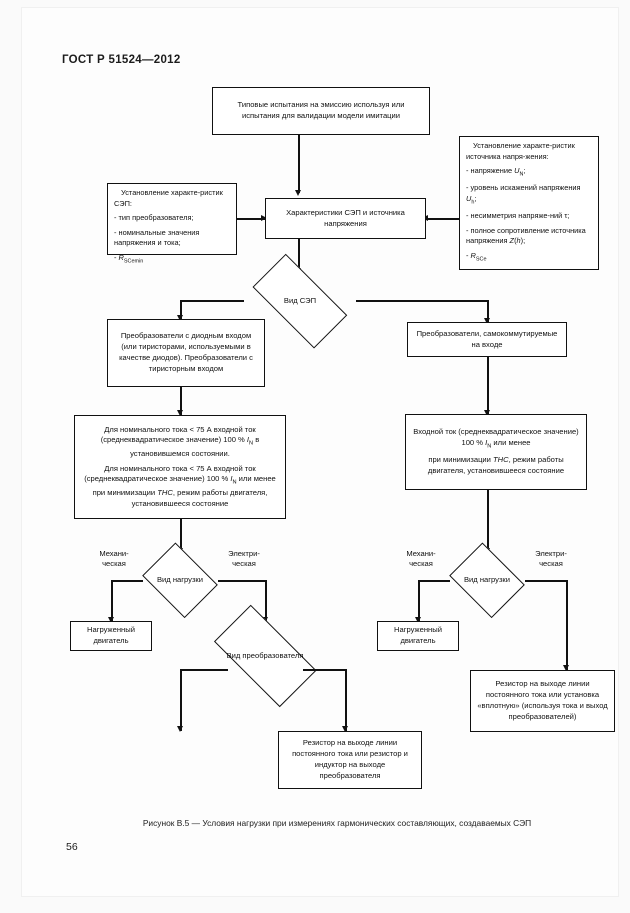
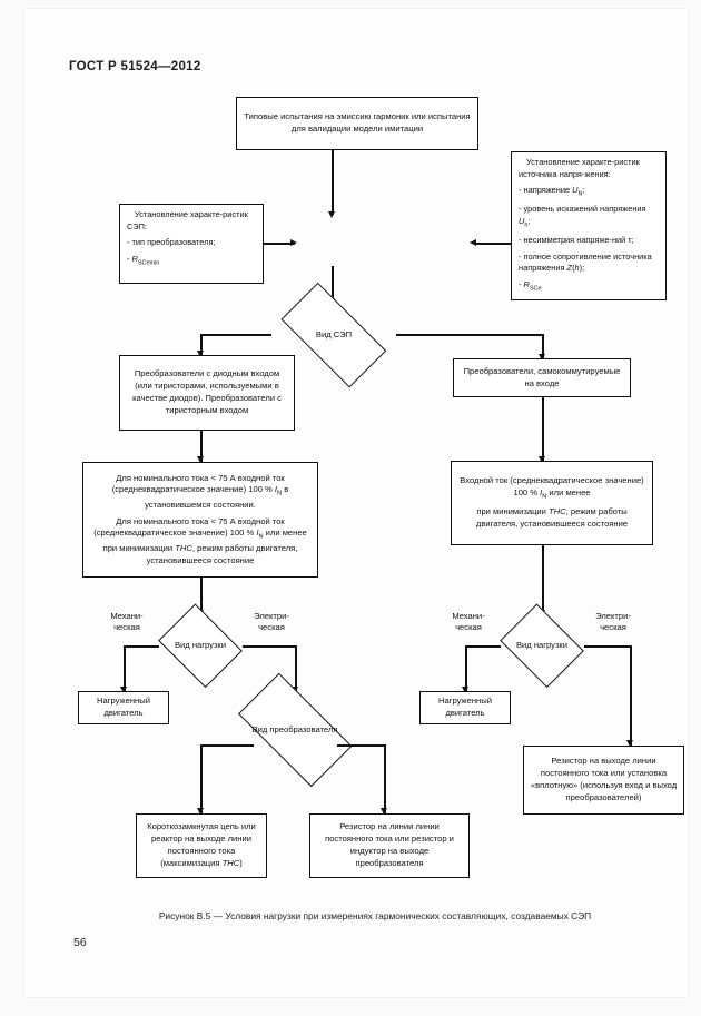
  ГОСТ Р 51524—2012
- Типовые испытания на эмиссию используя или испытания для валидации модели имитации
+ Типовые испытания на эмиссию гармоник или испытания для валидации модели имитации
  Установление характе-ристик источника напря-жения:
  - напряжение U ;
  - уровень искажений напряжения U ;
  - несимметрия напряже-ний τ;
  - полное сопротивление источника напряжения Z(h);
  Установление характе-ристик СЭП:
  - тип преобразователя;
- - номинальные значения напряжения и тока;
- Характеристики СЭП и источника напряжения
  Вид СЭП
  Преобразователи с диодным входом (или тиристорами, используемыми в качестве диодов). Преобразователи с тиристорным входом
  Преобразователи, самокоммутируемые на входе
  Для номинального тока < 75 А входной ток (среднеквадратическое значение) 100 % I в установившемся состоянии.
  Для номинального тока < 75 А входной ток (среднеквадратическое значение) 100 % I или менее при минимизации THC, режим работы двигателя, установившееся состояние
  Входной ток (среднеквадратическое значение) 100 % I или менее
  при минимизации THC, режим работы двигателя, установившееся состояние
  Вид нагрузки
  Механи-
  ческая
  Электри-
  ческая
  Нагруженный двигатель
  Вид нагрузки
  Механи-
  ческая
  Электри-
  ческая
  Нагруженный двигатель
  Вид преобразователя
+ Короткозамкнутая цепь или реактор на выходе линии постоянного тока (максимизация THC)
- Резистор на выходе линии постоянного тока или резистор и индуктор на выходе преобразователя
+ Резистор на линии линии постоянного тока или резистор и индуктор на выходе преобразователя
- Резистор на выходе линии постоянного тока или установка «вплотную» (используя тока и выход преобразователей)
+ Резистор на выходе линии постоянного тока или установка «вплотную» (используя вход и выход преобразователей)
  Рисунок В.5 — Условия нагрузки при измерениях гармонических составляющих, создаваемых СЭП
  56
